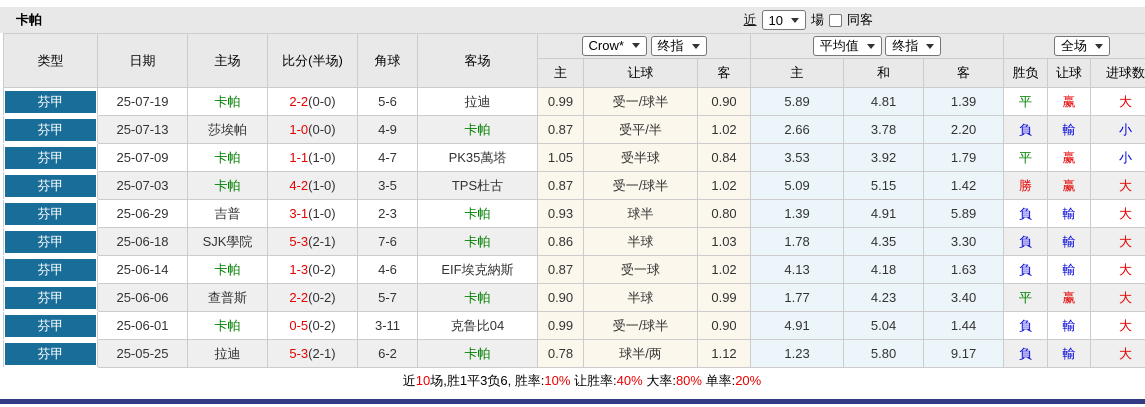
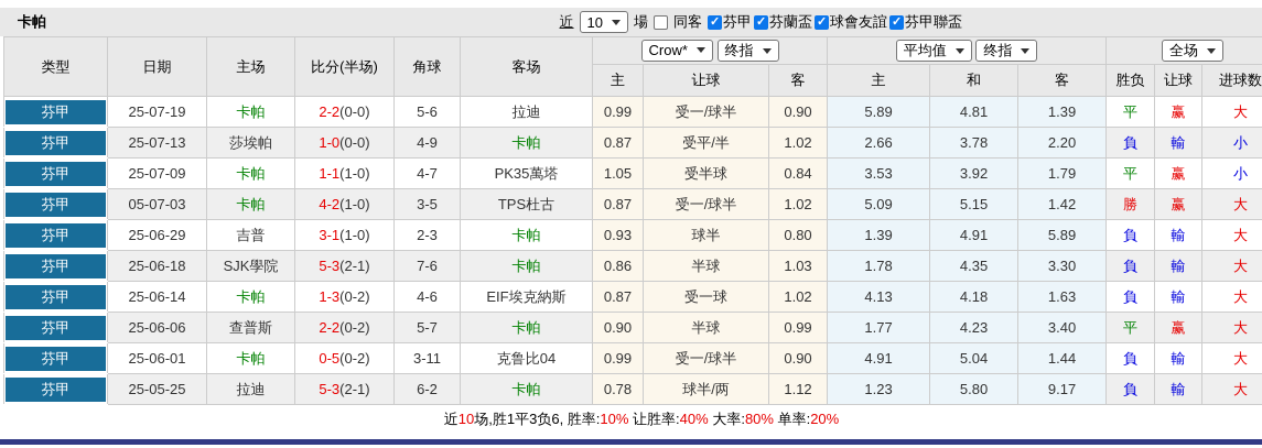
  卡帕
  近
  10
  場
  同客
+ 芬甲
+ 芬蘭盃
+ 球會友誼
+ 芬甲聯盃
  类型	日期	主场	比分(半场)	角球	客场	Crow* 终指	平均值 终指	全场
  主	让球	客	主	和	客	胜负	让球	进球数
  芬甲	25-07-19	卡帕	2-2(0-0)	5-6	拉迪	0.99	受一/球半	0.90	5.89	4.81	1.39	平	赢	大
  芬甲	25-07-13	莎埃帕	1-0(0-0)	4-9	卡帕	0.87	受平/半	1.02	2.66	3.78	2.20	負	輸	小
  芬甲	25-07-09	卡帕	1-1(1-0)	4-7	PK35萬塔	1.05	受半球	0.84	3.53	3.92	1.79	平	赢	小
- 芬甲	25-07-03	卡帕	4-2(1-0)	3-5	TPS杜古	0.87	受一/球半	1.02	5.09	5.15	1.42	勝	赢	大
+ 芬甲	05-07-03	卡帕	4-2(1-0)	3-5	TPS杜古	0.87	受一/球半	1.02	5.09	5.15	1.42	勝	赢	大
  芬甲	25-06-29	吉普	3-1(1-0)	2-3	卡帕	0.93	球半	0.80	1.39	4.91	5.89	負	輸	大
  芬甲	25-06-18	SJK學院	5-3(2-1)	7-6	卡帕	0.86	半球	1.03	1.78	4.35	3.30	負	輸	大
  芬甲	25-06-14	卡帕	1-3(0-2)	4-6	EIF埃克納斯	0.87	受一球	1.02	4.13	4.18	1.63	負	輸	大
  芬甲	25-06-06	查普斯	2-2(0-2)	5-7	卡帕	0.90	半球	0.99	1.77	4.23	3.40	平	赢	大
  芬甲	25-06-01	卡帕	0-5(0-2)	3-11	克鲁比04	0.99	受一/球半	0.90	4.91	5.04	1.44	負	輸	大
  芬甲	25-05-25	拉迪	5-3(2-1)	6-2	卡帕	0.78	球半/两	1.12	1.23	5.80	9.17	負	輸	大
  近10场,胜1平3负6, 胜率:10% 让胜率:40% 大率:80% 单率:20%
